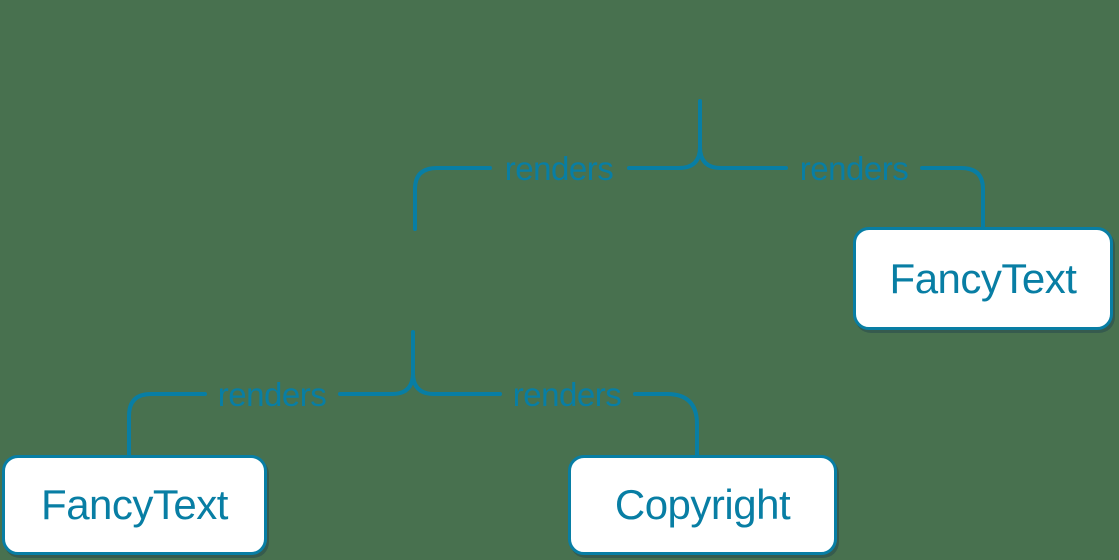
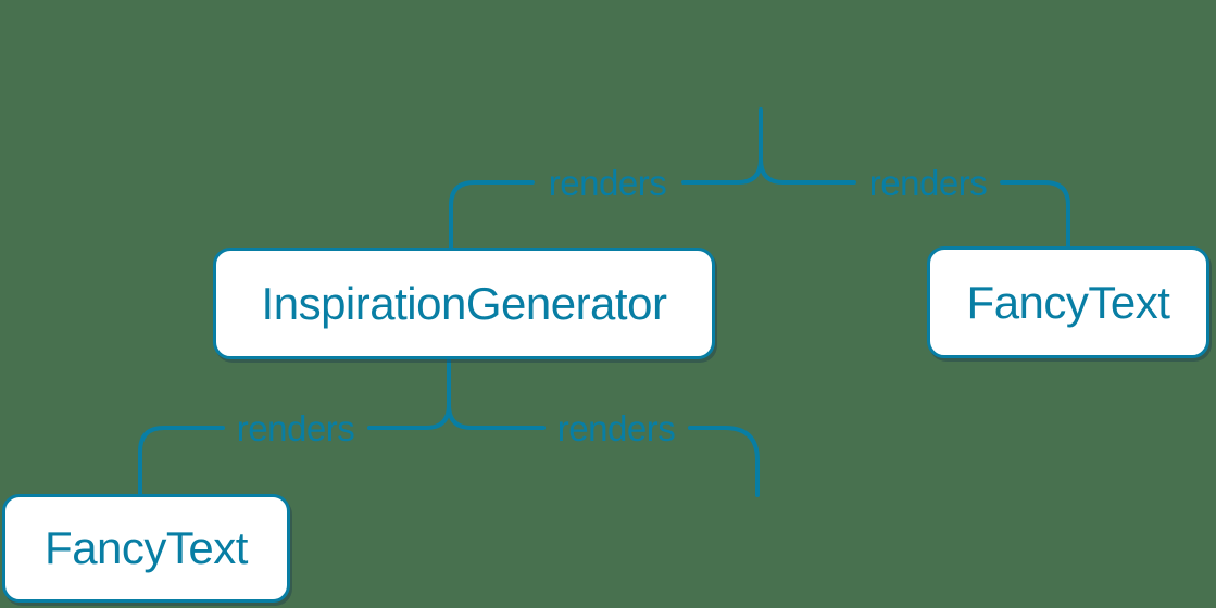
  renders
  renders
  renders
  renders
+ InspirationGenerator
  FancyText
  FancyText
- Copyright
